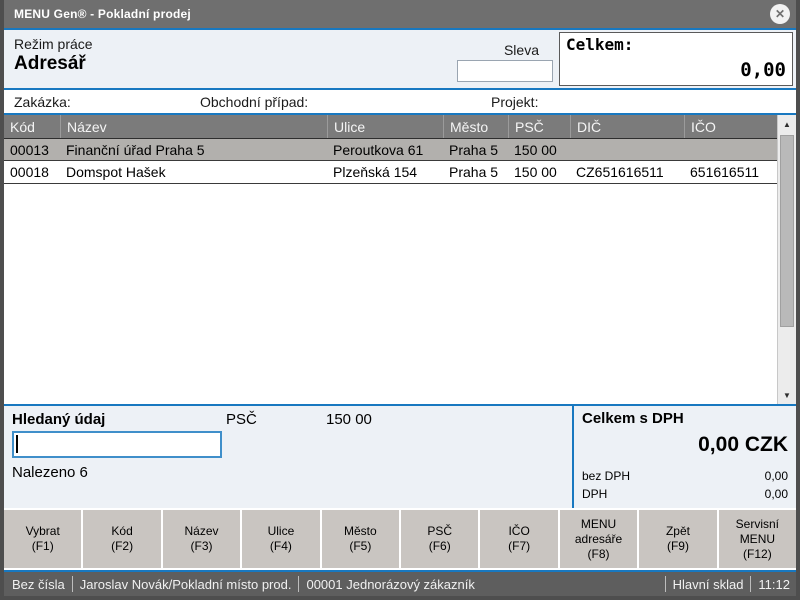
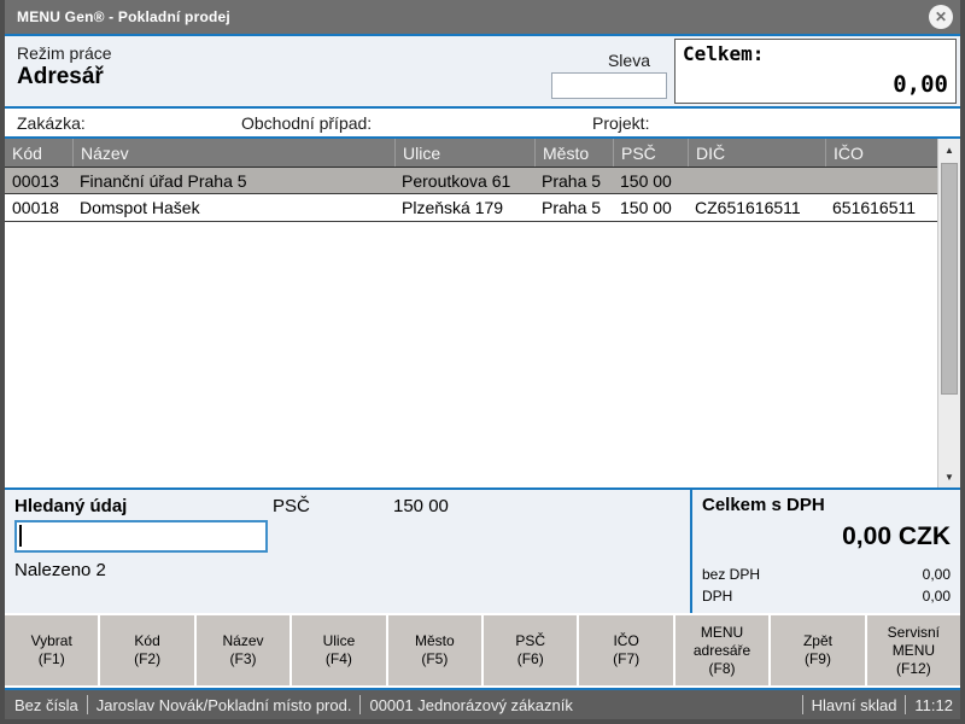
  MENU Gen® - Pokladní prodej
  ✕
  Režim práce
  Adresář
  Sleva
  Celkem:
  0,00
  Zakázka:
  Obchodní případ:
  Projekt:
  Kód
  Název
  Ulice
  Město
  PSČ
  DIČ
  IČO
  00013
  Finanční úřad Praha 5
  Peroutkova 61
  Praha 5
  150 00
  00018
  Domspot Hašek
- Plzeňská 154
+ Plzeňská 179
  Praha 5
  150 00
  CZ651616511
  651616511
  ▲
  ▼
  Hledaný údaj
- Nalezeno 6
+ Nalezeno 2
  PSČ
  150 00
  Celkem s DPH
  0,00 CZK
  bez DPH
  0,00
  DPH
  0,00
  Vybrat
  (F1)
  Kód
  (F2)
  Název
  (F3)
  Ulice
  (F4)
  Město
  (F5)
  PSČ
  (F6)
  IČO
  (F7)
  MENU adresáře
  (F8)
  Zpět
  (F9)
  Servisní MENU
  (F12)
  Bez čísla
  Jaroslav Novák/Pokladní místo prod.
  00001 Jednorázový zákazník
  Hlavní sklad
  11:12
